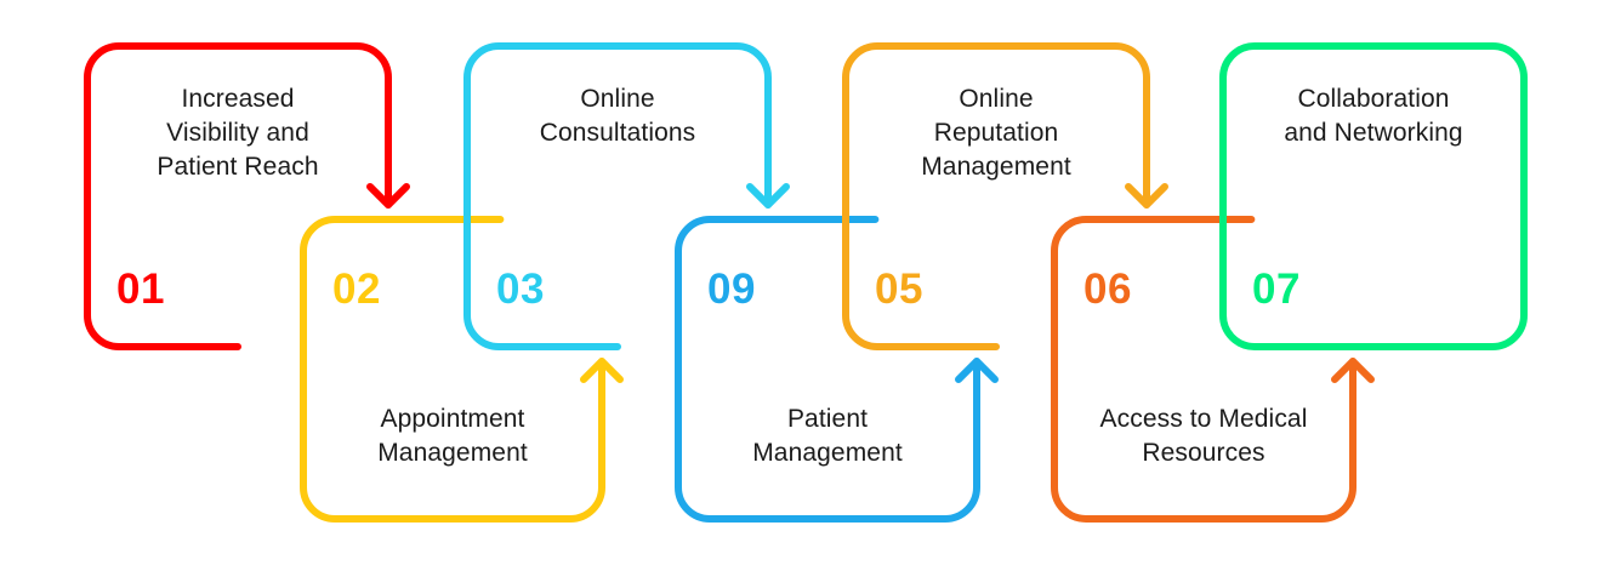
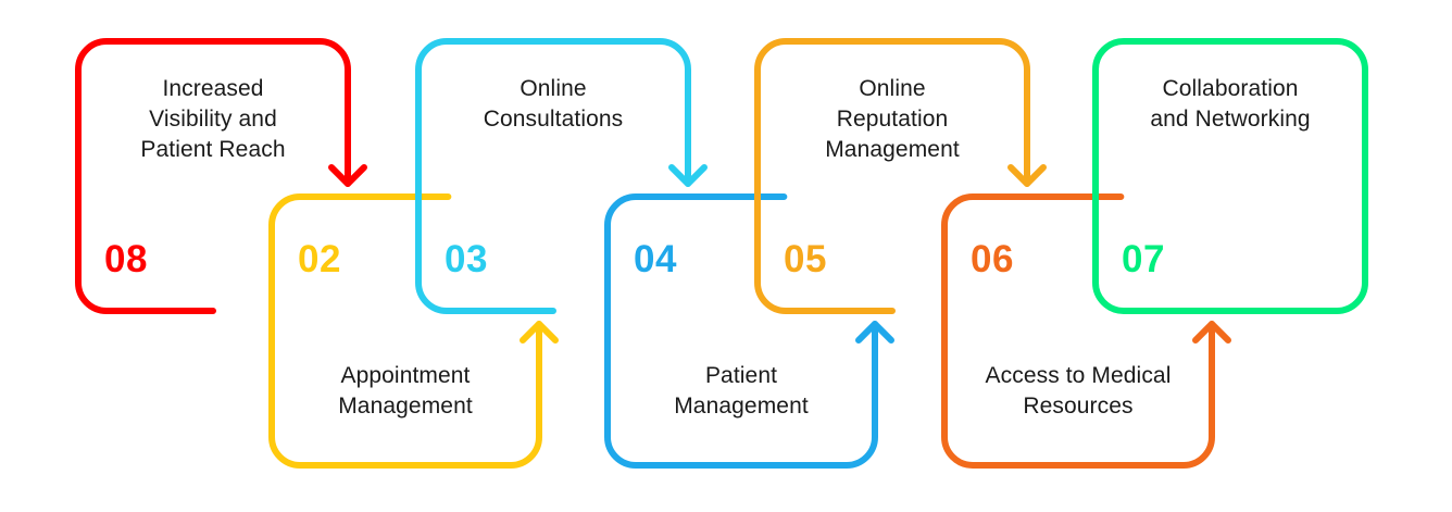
- 01
+ 08
  Increased
  Visibility and
  Patient Reach
  02
  Appointment
  Management
  03
  Online
  Consultations
- 09
+ 04
  Patient
  Management
  05
  Online
  Reputation
  Management
  06
  Access to Medical
  Resources
  07
  Collaboration
  and Networking
